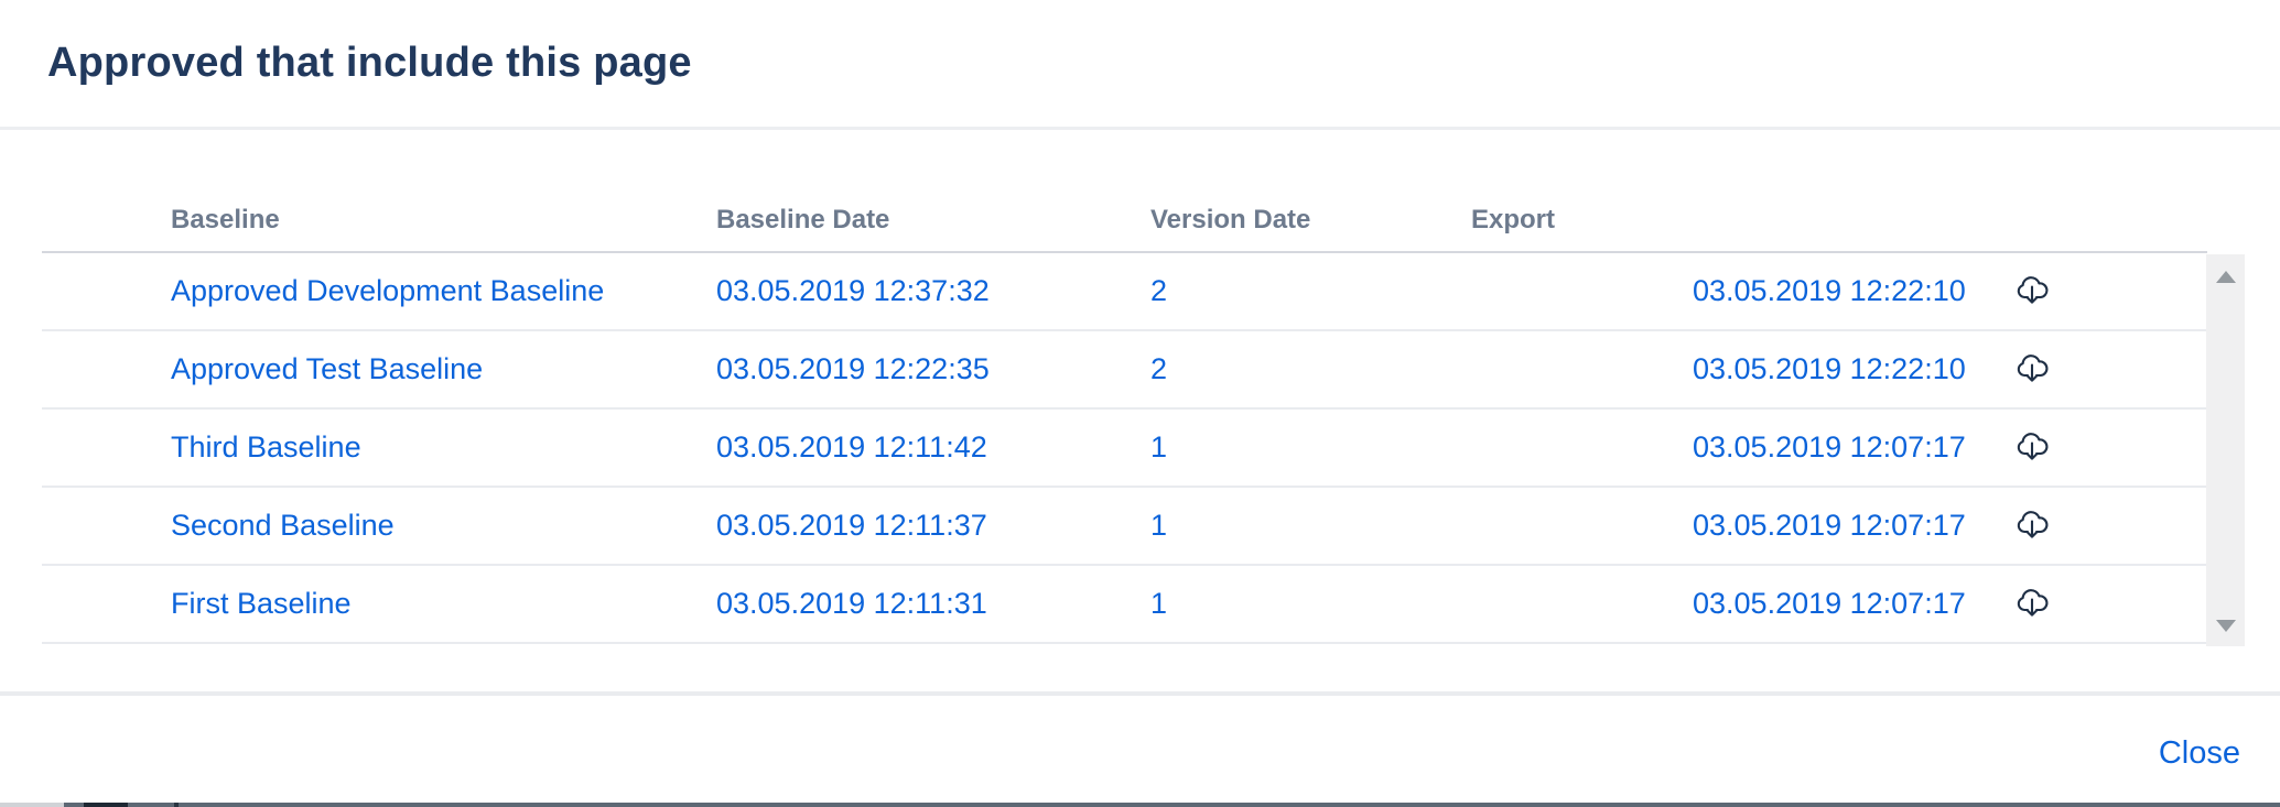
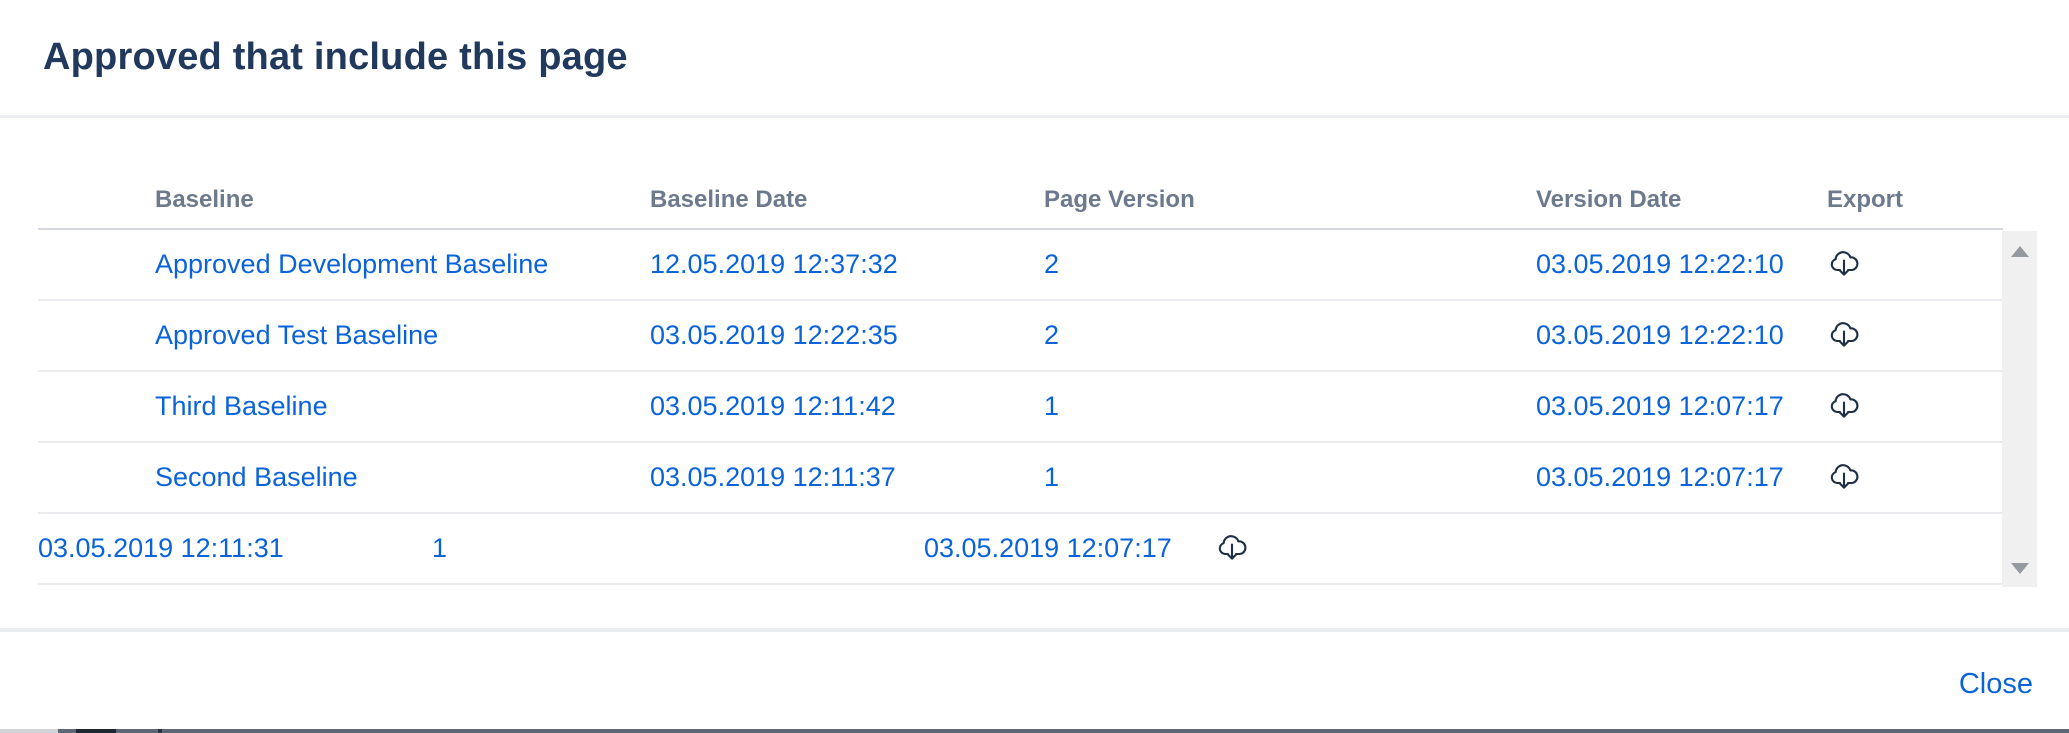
  Approved that include this page
  Baseline
  Baseline Date
+ Page Version
  Version Date
  Export
  Approved Development Baseline
- 03.05.2019 12:37:32
+ 12.05.2019 12:37:32
  2
  03.05.2019 12:22:10
  Approved Test Baseline
  03.05.2019 12:22:35
  2
  03.05.2019 12:22:10
  Third Baseline
  03.05.2019 12:11:42
  1
  03.05.2019 12:07:17
  Second Baseline
  03.05.2019 12:11:37
  1
  03.05.2019 12:07:17
- First Baseline
  03.05.2019 12:11:31
  1
  03.05.2019 12:07:17
  Close
